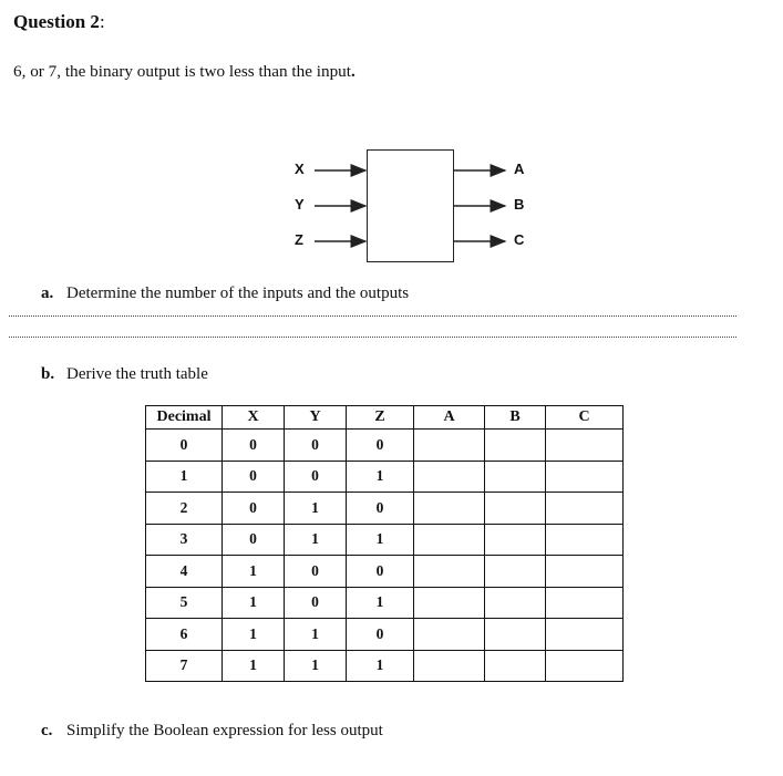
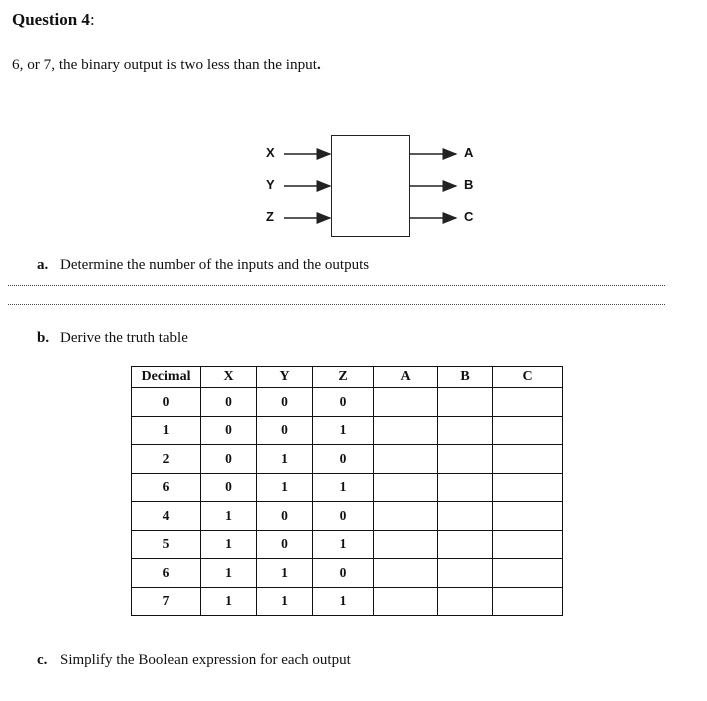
- Question 2:
+ Question 4:
  6, or 7, the binary output is two less than the input.
  X
  Y
  Z
  A
  B
  C
  a. Determine the number of the inputs and the outputs
  b. Derive the truth table
  Decimal	X	Y	Z	A	B	C
  0	0	0	0
  1	0	0	1
  2	0	1	0
- 3	0	1	1
+ 6	0	1	1
  4	1	0	0
  5	1	0	1
  6	1	1	0
  7	1	1	1
- c. Simplify the Boolean expression for less output
+ c. Simplify the Boolean expression for each output
